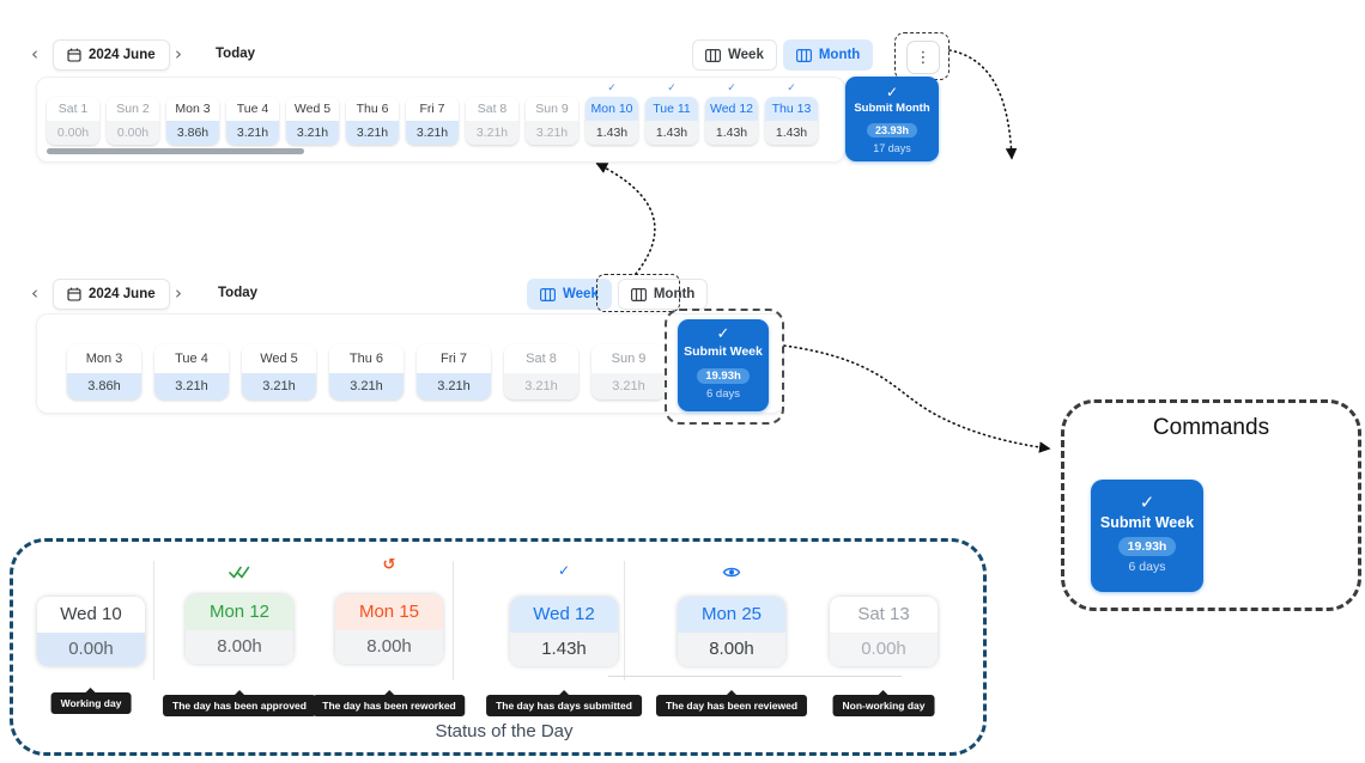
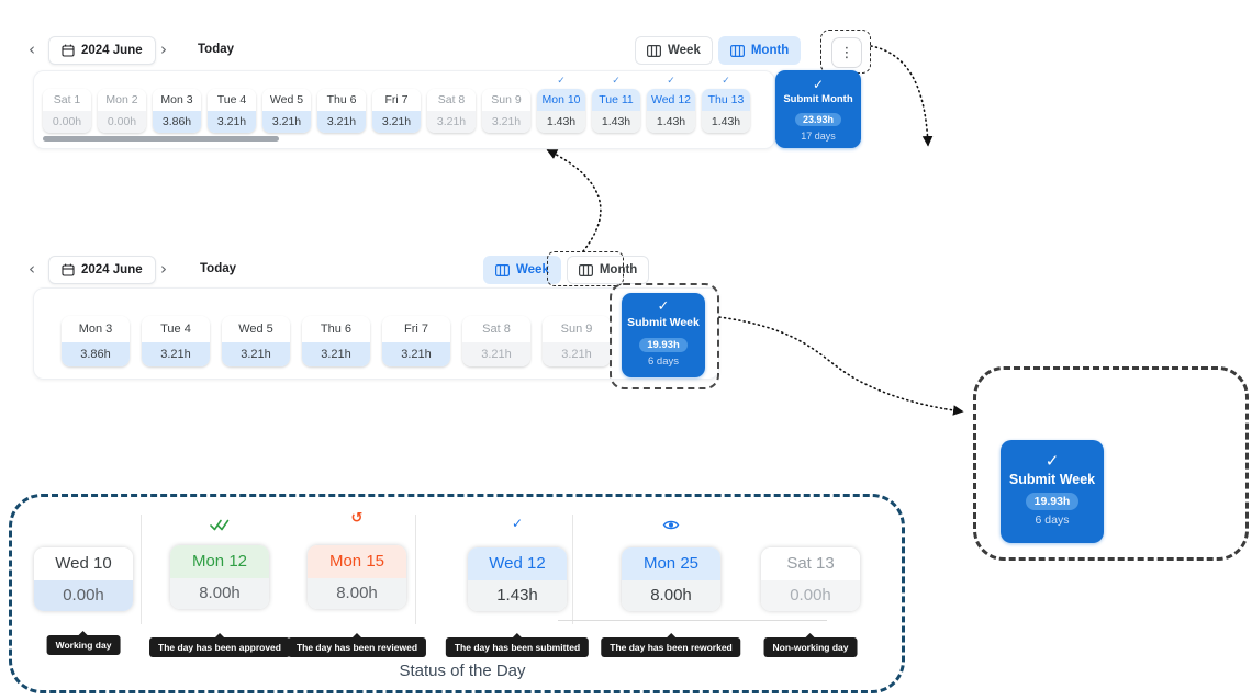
  ‹
  2024 June
  ›
  Today
  Week
  Month
  ⋮
  Sat 1
  0.00h
- Sun 2
+ Mon 2
  0.00h
  Mon 3
  3.86h
  Tue 4
  3.21h
  Wed 5
  3.21h
  Thu 6
  3.21h
  Fri 7
  3.21h
  Sat 8
  3.21h
  Sun 9
  3.21h
  ✓
  Mon 10
  1.43h
  ✓
  Tue 11
  1.43h
  ✓
  Wed 12
  1.43h
  ✓
  Thu 13
  1.43h
  ✓
  Submit Month
  23.93h
  17 days
  ‹
  2024 June
  ›
  Today
  Week
  Month
  Mon 3
  3.86h
  Tue 4
  3.21h
  Wed 5
  3.21h
  Thu 6
  3.21h
  Fri 7
  3.21h
  Sat 8
  3.21h
  Sun 9
  3.21h
  ✓
  Submit Week
  19.93h
  6 days
- Commands
  ✓
  Submit Week
  19.93h
  6 days
  Wed 10
  0.00h
  Working day
  Mon 12
  8.00h
  The day has been approved
  ↺
  Mon 15
  8.00h
- The day has been reworked
+ The day has been reviewed
  ✓
  Wed 12
  1.43h
- The day has days submitted
+ The day has been submitted
  Mon 25
  8.00h
- The day has been reviewed
+ The day has been reworked
  Sat 13
  0.00h
  Non-working day
  Status of the Day
